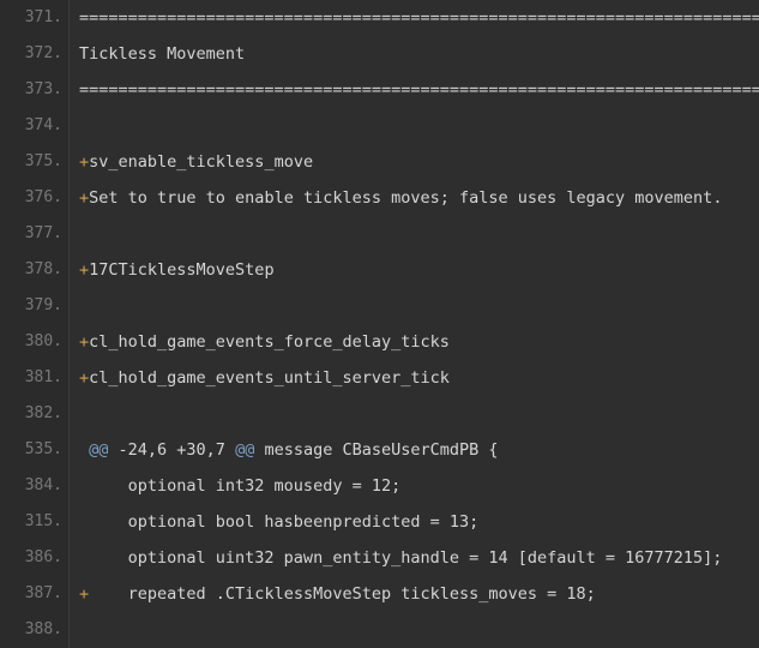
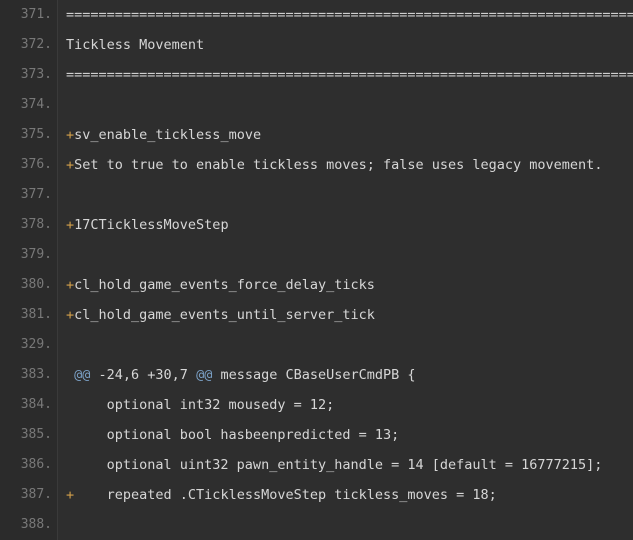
  371.
  ======================================================================
  372.
  Tickless Movement
  373.
  ======================================================================
  374.
  375.
  +sv_enable_tickless_move
  376.
  +Set to true to enable tickless moves; false uses legacy movement.
  377.
  378.
  +17CTicklessMoveStep
  379.
  380.
  +cl_hold_game_events_force_delay_ticks
  381.
  +cl_hold_game_events_until_server_tick
- 382.
+ 329.
- 535.
+ 383.
  @@ -24,6 +30,7 @@ message CBaseUserCmdPB {
  384.
  optional int32 mousedy = 12;
- 315.
+ 385.
  optional bool hasbeenpredicted = 13;
  386.
  optional uint32 pawn_entity_handle = 14 [default = 16777215];
  387.
  + repeated .CTicklessMoveStep tickless_moves = 18;
  388.
